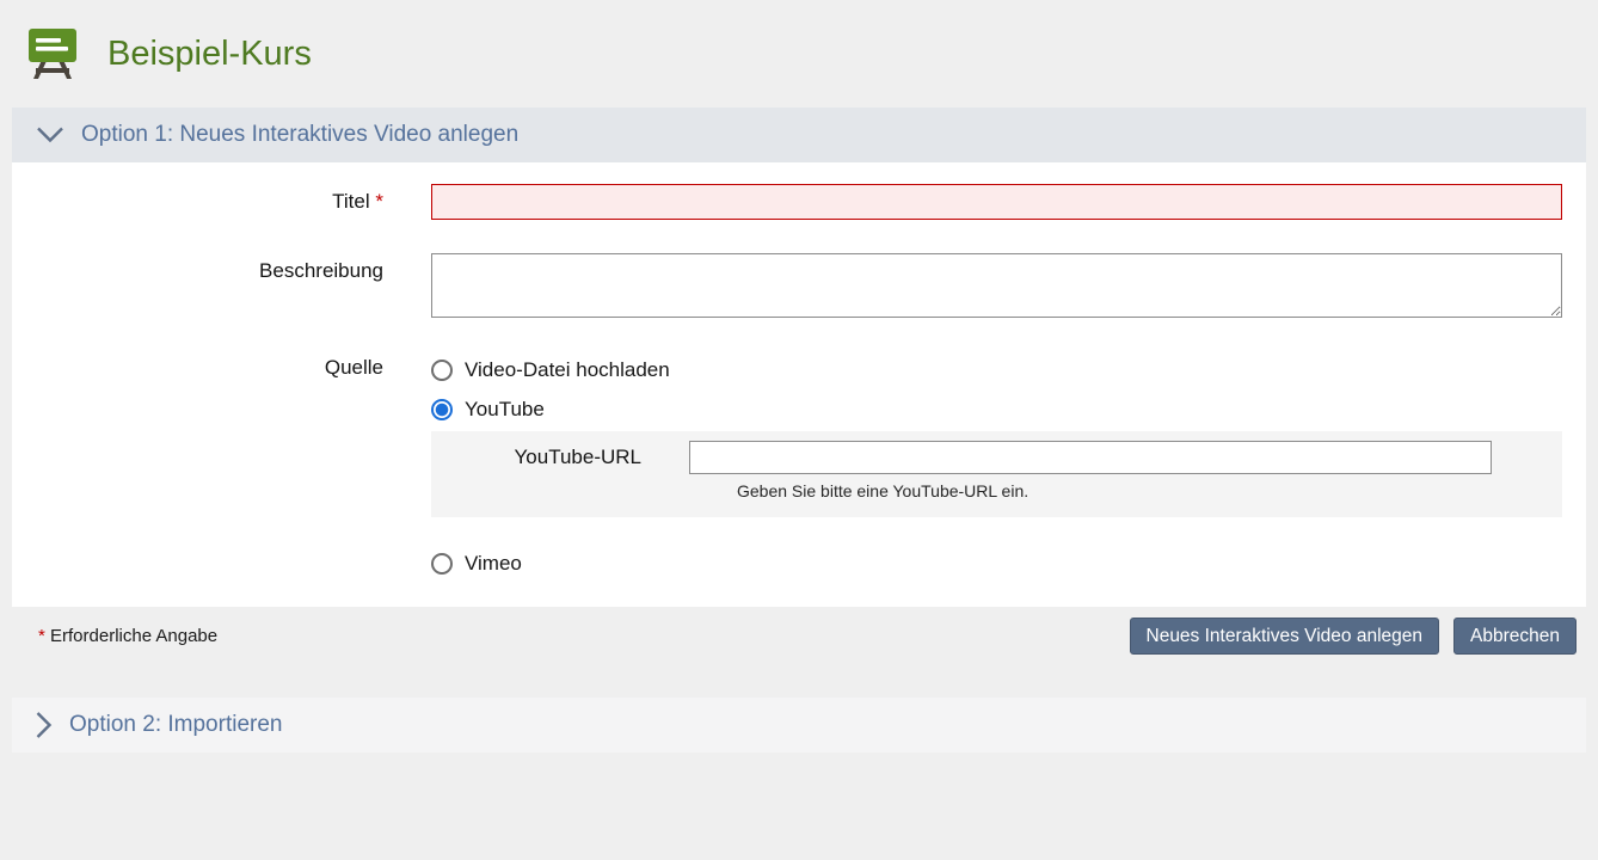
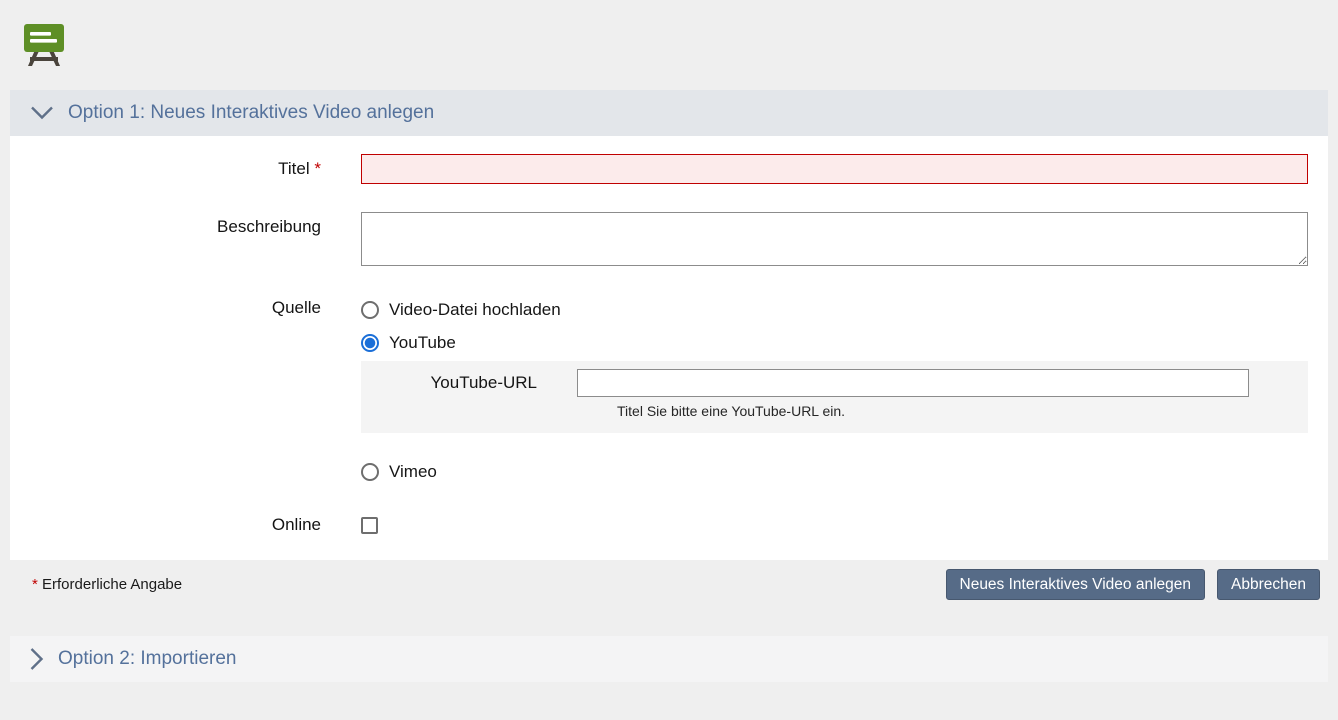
- Beispiel-Kurs
  Option 1: Neues Interaktives Video anlegen
  Titel *
  Beschreibung
  Quelle
  Video-Datei hochladen
  YouTube
  YouTube-URL
- Geben Sie bitte eine YouTube-URL ein.
+ Titel Sie bitte eine YouTube-URL ein.
  Vimeo
+ Online
  * Erforderliche Angabe
  Neues Interaktives Video anlegen
  Abbrechen
  Option 2: Importieren
